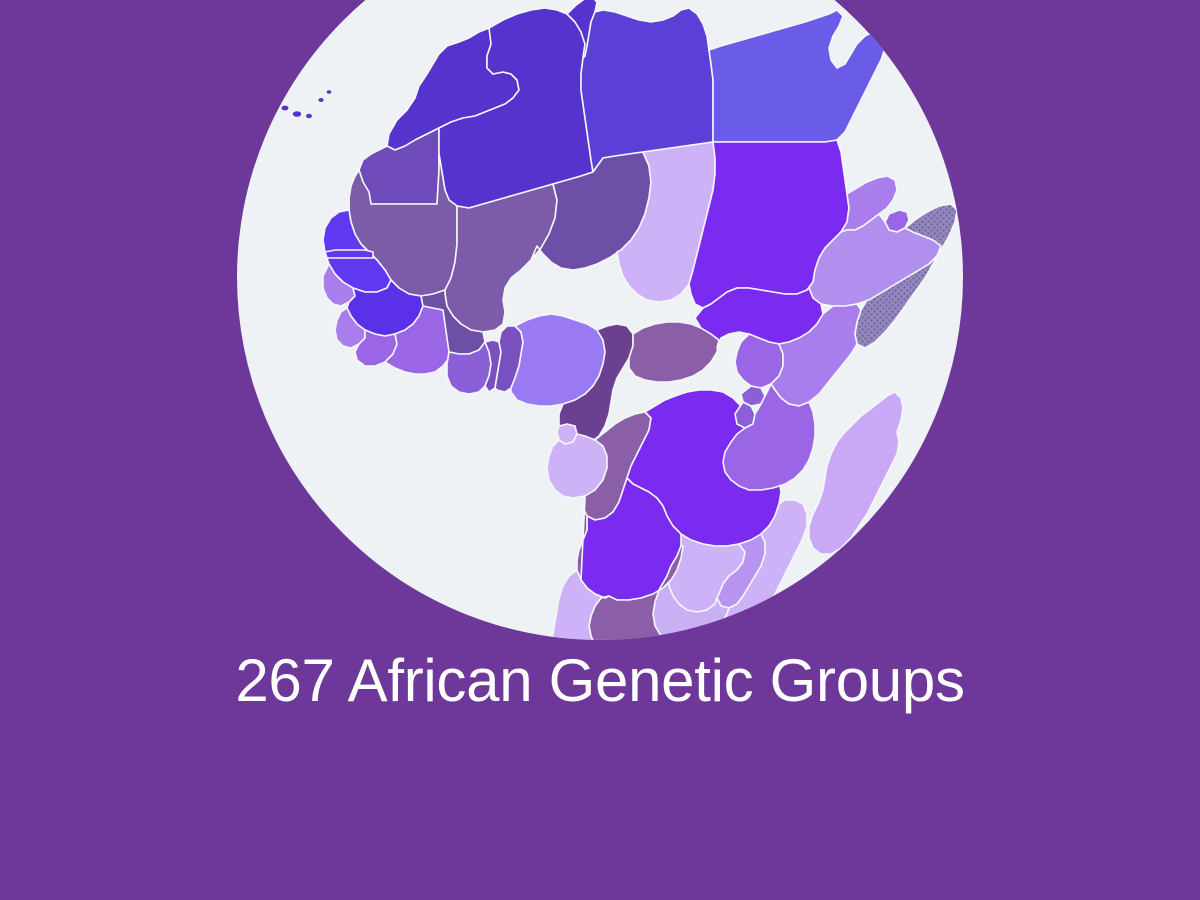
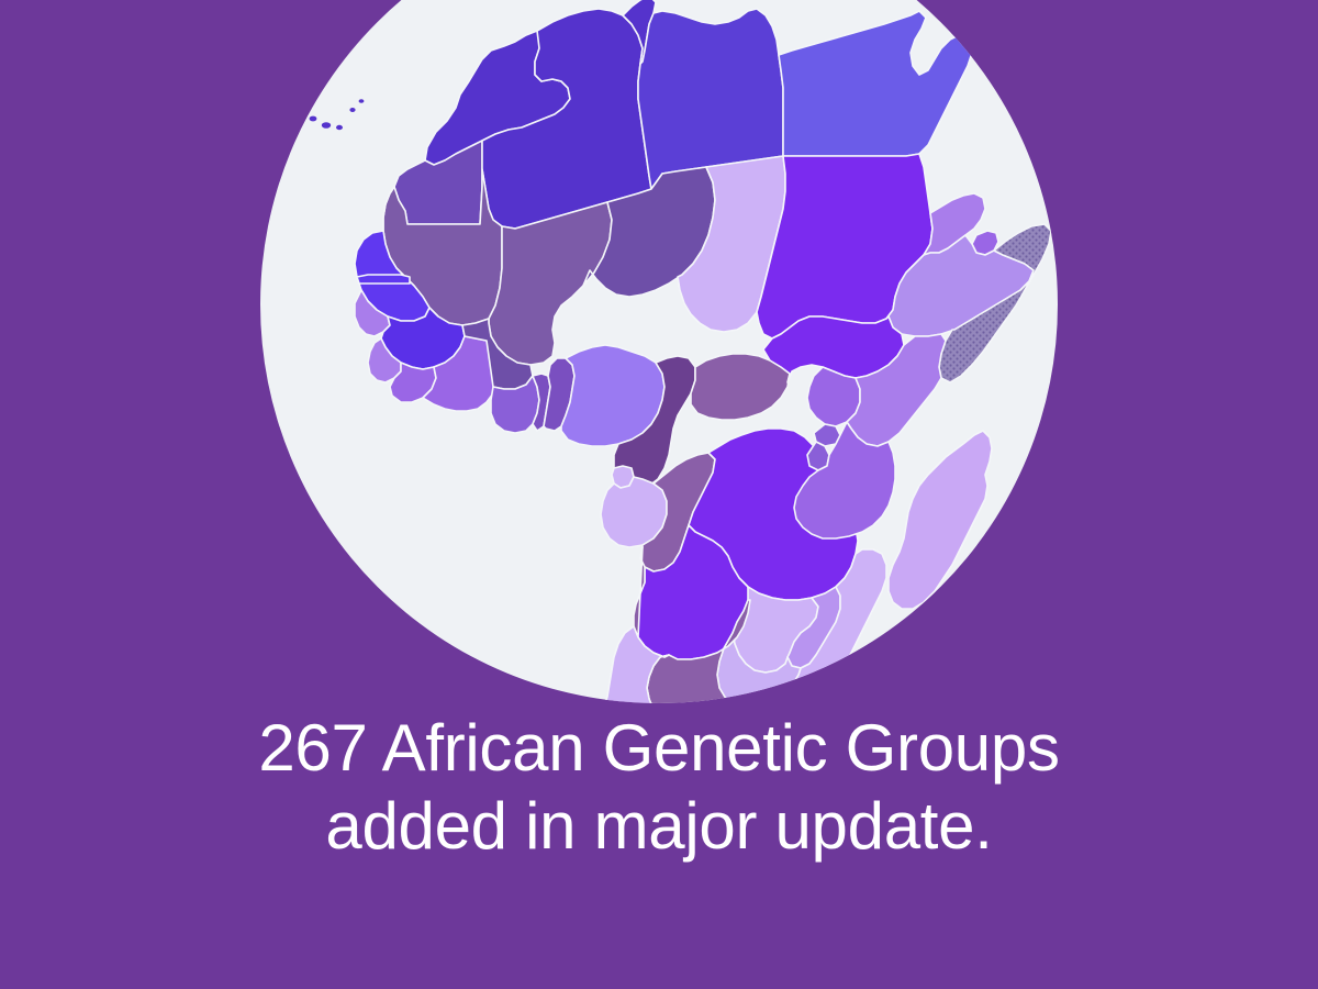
  267 African Genetic Groups
+ added in major update.
